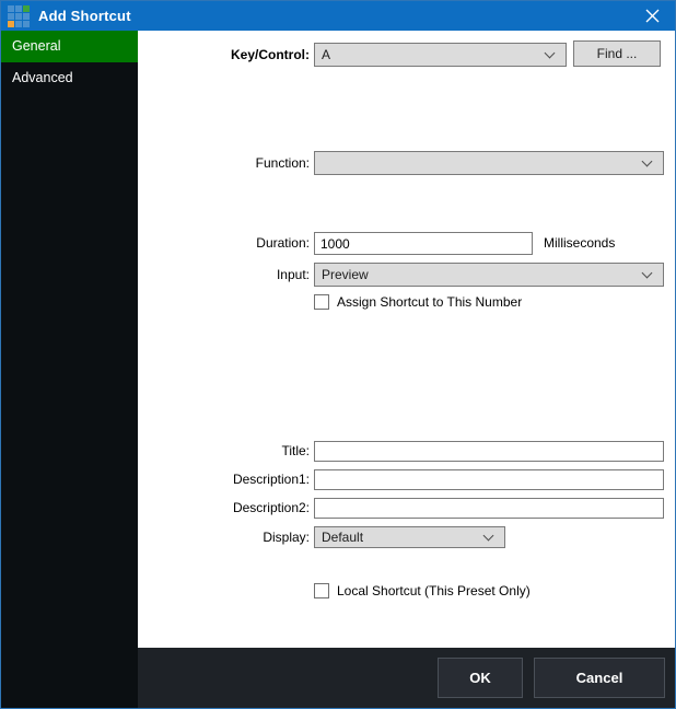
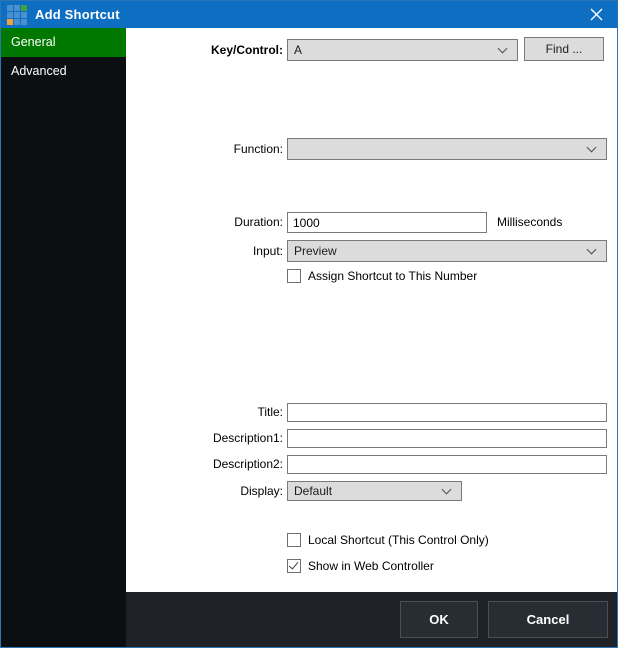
  Add Shortcut
  General
  Advanced
  Key/Control:
  A
  Find ...
  Function:
  Duration:
  1000
  Milliseconds
  Input:
  Preview
  Assign Shortcut to This Number
  Title:
  Description1:
  Description2:
  Display:
  Default
- Local Shortcut (This Preset Only)
+ Local Shortcut (This Control Only)
+ Show in Web Controller
  OK
  Cancel
